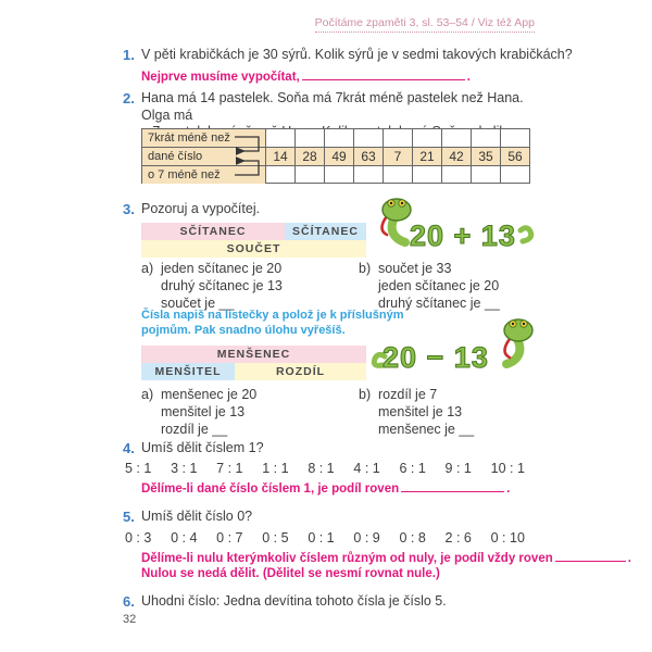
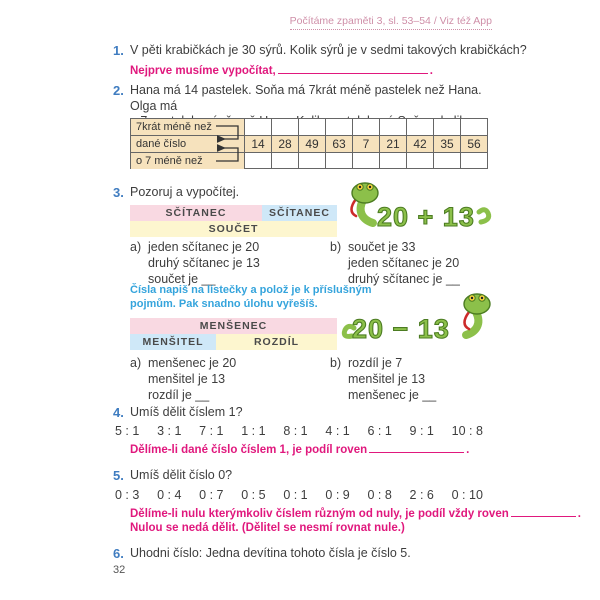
  Počítáme zpaměti 3, sl. 53–54 / Viz též App
  1.
  V pěti krabičkách je 30 sýrů. Kolik sýrů je v sedmi takových krabičkách?
  Nejprve musíme vypočítat, .
  2.
  Hana má 14 pastelek. Soňa má 7krát méně pastelek než Hana. Olga má
  7krát méně než
  dané číslo
  o 7 méně než
  14
  28
  49
  63
  7
  21
  42
  35
  56
  3.
  Pozoruj a vypočítej.
  20 + 13
  SČÍTANEC
  SČÍTANEC
  SOUČET
  a)
  jeden sčítanec je 20
  druhý sčítanec je 13
  součet je __
  b)
  součet je 33
  jeden sčítanec je 20
  druhý sčítanec je __
  Čísla napiš na lístečky a polož je k příslušným
  pojmům. Pak snadno úlohu vyřešíš.
  20 − 13
  MENŠENEC
  MENŠITEL
  ROZDÍL
  a)
  menšenec je 20
  menšitel je 13
  rozdíl je __
  b)
  rozdíl je 7
  menšitel je 13
  menšenec je __
  4.
  Umíš dělit číslem 1?
  5 : 1
  3 : 1
  7 : 1
  1 : 1
  8 : 1
  4 : 1
  6 : 1
  9 : 1
- 10 : 1
+ 10 : 8
  Dělíme-li dané číslo číslem 1, je podíl roven .
  5.
  Umíš dělit číslo 0?
  0 : 3
  0 : 4
  0 : 7
  0 : 5
  0 : 1
  0 : 9
  0 : 8
  2 : 6
  0 : 10
  Dělíme-li nulu kterýmkoliv číslem různým od nuly, je podíl vždy roven .
  Nulou se nedá dělit. (Dělitel se nesmí rovnat nule.)
  6.
  Uhodni číslo: Jedna devítina tohoto čísla je číslo 5.
  32
